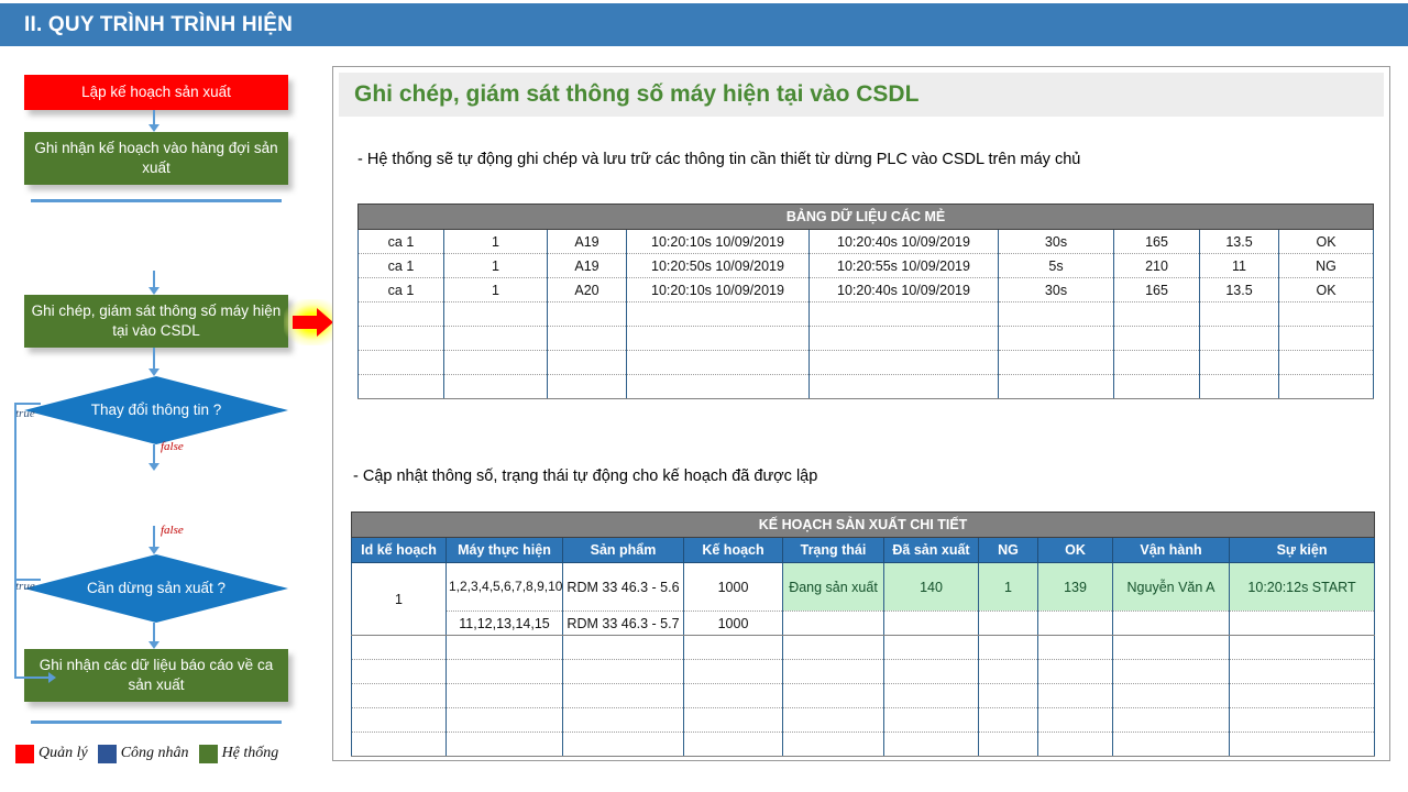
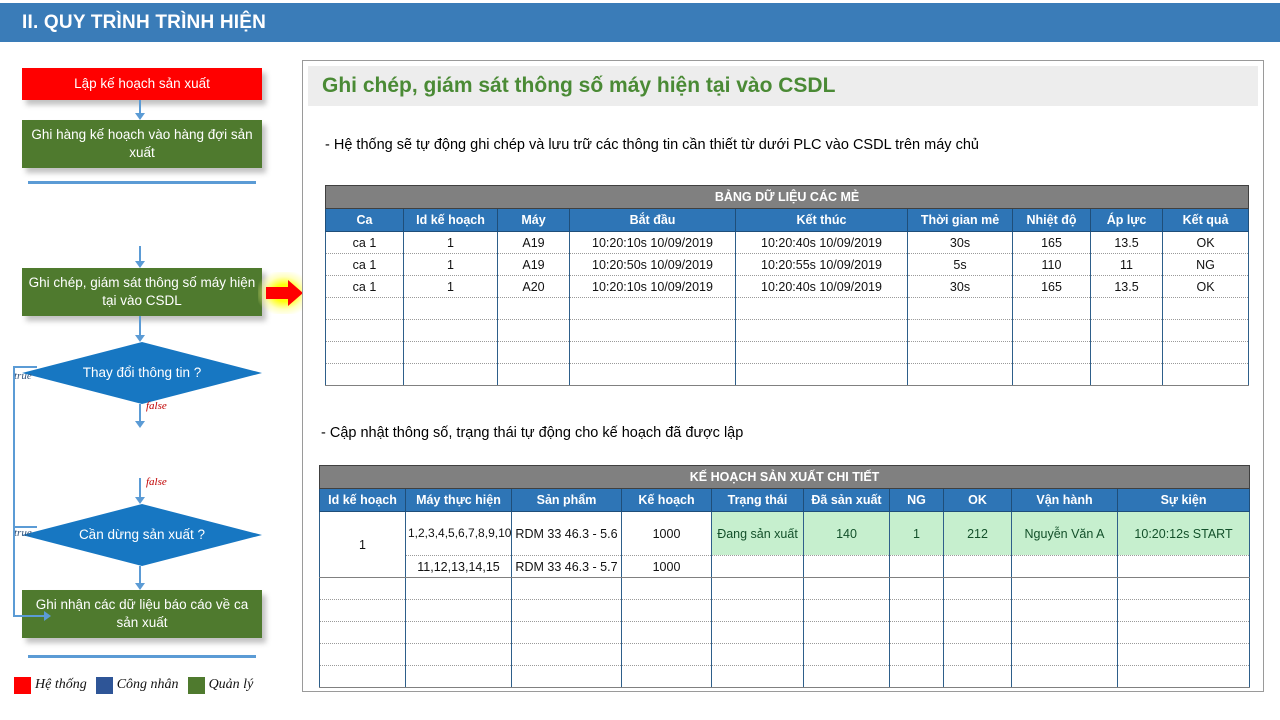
  II. QUY TRÌNH TRÌNH HIỆN
  Lập kế hoạch sản xuất
- Ghi nhận kế hoạch vào hàng đợi sản xuất
+ Ghi hàng kế hoạch vào hàng đợi sản xuất
  Ghi chép, giám sát thông số máy hiện tại vào CSDL
  Thay đổi thông tin ?
  true
  false
  false
  Cần dừng sản xuất ?
  true
  Ghi nhận các dữ liệu báo cáo về ca sản xuất
- Quản lý
+ Hệ thống
  Công nhân
- Hệ thống
+ Quản lý
  Ghi chép, giám sát thông số máy hiện tại vào CSDL
- - Hệ thống sẽ tự động ghi chép và lưu trữ các thông tin cần thiết từ dừng PLC vào CSDL trên máy chủ
+ - Hệ thống sẽ tự động ghi chép và lưu trữ các thông tin cần thiết từ dưới PLC vào CSDL trên máy chủ
  BẢNG DỮ LIỆU CÁC MẺ
+ Ca	Id kế hoạch	Máy	Bắt đầu	Kết thúc	Thời gian mẻ	Nhiệt độ	Áp lực	Kết quả
  ca 1	1	A19	10:20:10s 10/09/2019	10:20:40s 10/09/2019	30s	165	13.5	OK
- ca 1	1	A19	10:20:50s 10/09/2019	10:20:55s 10/09/2019	5s	210	11	NG
+ ca 1	1	A19	10:20:50s 10/09/2019	10:20:55s 10/09/2019	5s	110	11	NG
  ca 1	1	A20	10:20:10s 10/09/2019	10:20:40s 10/09/2019	30s	165	13.5	OK
  - Cập nhật thông số, trạng thái tự động cho kế hoạch đã được lập
  KẾ HOẠCH SẢN XUẤT CHI TIẾT
  Id kế hoạch	Máy thực hiện	Sản phẩm	Kế hoạch	Trạng thái	Đã sản xuất	NG	OK	Vận hành	Sự kiện
- 1	1,2,3,4,5,6,7,8,9,10	RDM 33 46.3 - 5.6	1000	Đang sản xuất	140	1	139	Nguyễn Văn A	10:20:12s START
+ 1	1,2,3,4,5,6,7,8,9,10	RDM 33 46.3 - 5.6	1000	Đang sản xuất	140	1	212	Nguyễn Văn A	10:20:12s START
  11,12,13,14,15	RDM 33 46.3 - 5.7	1000
